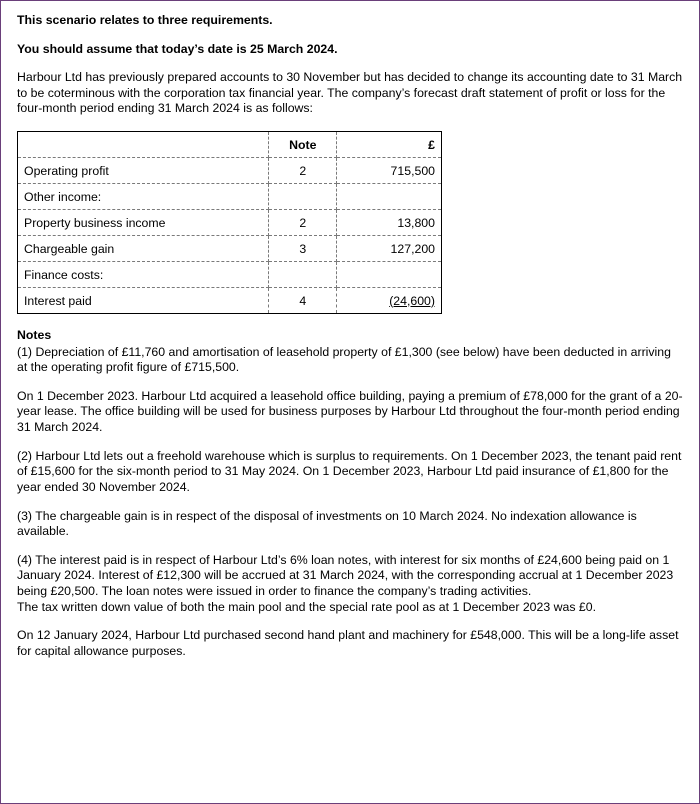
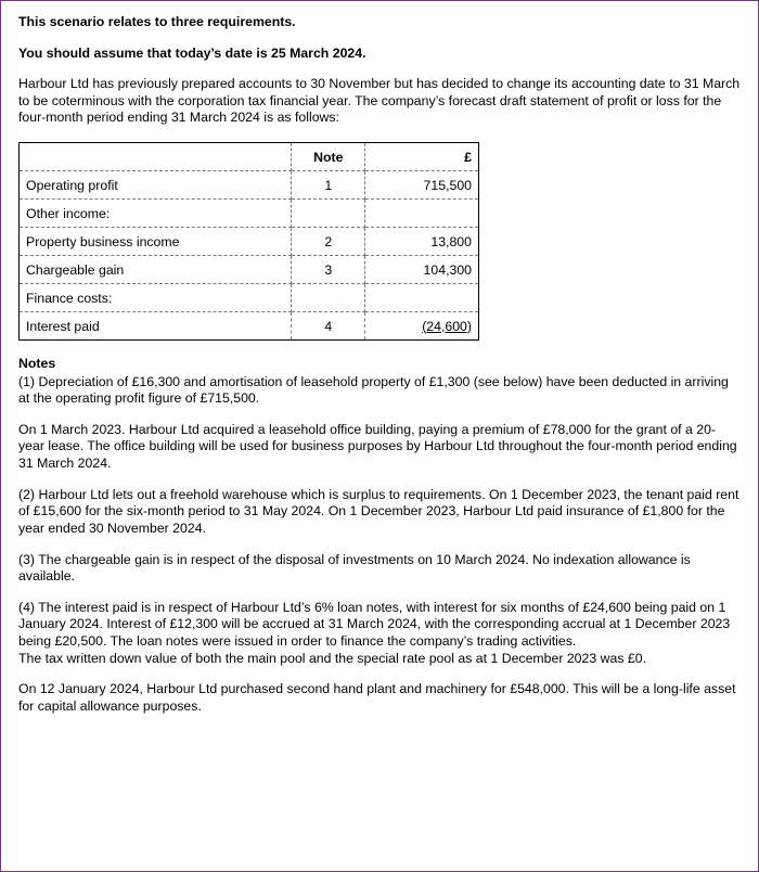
  This scenario relates to three requirements.
  You should assume that today’s date is 25 March 2024.
  Harbour Ltd has previously prepared accounts to 30 November but has decided to change its accounting date to 31 March to be coterminous with the corporation tax financial year. The company’s forecast draft statement of profit or loss for the four-month period ending 31 March 2024 is as follows:
  	Note	£
- Operating profit	2	715,500
+ Operating profit	1	715,500
  Other income:
  Property business income	2	13,800
- Chargeable gain	3	127,200
+ Chargeable gain	3	104,300
  Finance costs:
  Interest paid	4	(24,600)
  Notes
- (1) Depreciation of £11,760 and amortisation of leasehold property of £1,300 (see below) have been deducted in arriving at the operating profit figure of £715,500.
+ (1) Depreciation of £16,300 and amortisation of leasehold property of £1,300 (see below) have been deducted in arriving at the operating profit figure of £715,500.
- On 1 December 2023. Harbour Ltd acquired a leasehold office building, paying a premium of £78,000 for the grant of a 20-year lease. The office building will be used for business purposes by Harbour Ltd throughout the four-month period ending 31 March 2024.
+ On 1 March 2023. Harbour Ltd acquired a leasehold office building, paying a premium of £78,000 for the grant of a 20-year lease. The office building will be used for business purposes by Harbour Ltd throughout the four-month period ending 31 March 2024.
  (2) Harbour Ltd lets out a freehold warehouse which is surplus to requirements. On 1 December 2023, the tenant paid rent of £15,600 for the six-month period to 31 May 2024. On 1 December 2023, Harbour Ltd paid insurance of £1,800 for the year ended 30 November 2024.
  (3) The chargeable gain is in respect of the disposal of investments on 10 March 2024. No indexation allowance is available.
  (4) The interest paid is in respect of Harbour Ltd’s 6% loan notes, with interest for six months of £24,600 being paid on 1 January 2024. Interest of £12,300 will be accrued at 31 March 2024, with the corresponding accrual at 1 December 2023 being £20,500. The loan notes were issued in order to finance the company’s trading activities.
  The tax written down value of both the main pool and the special rate pool as at 1 December 2023 was £0.
  On 12 January 2024, Harbour Ltd purchased second hand plant and machinery for £548,000. This will be a long-life asset for capital allowance purposes.
